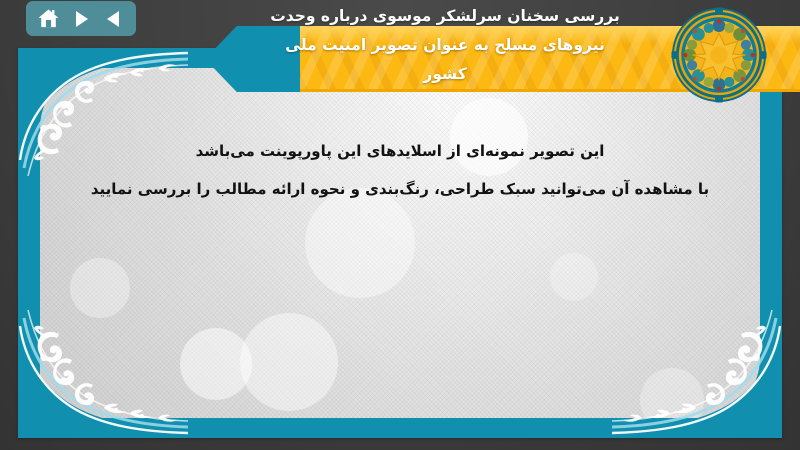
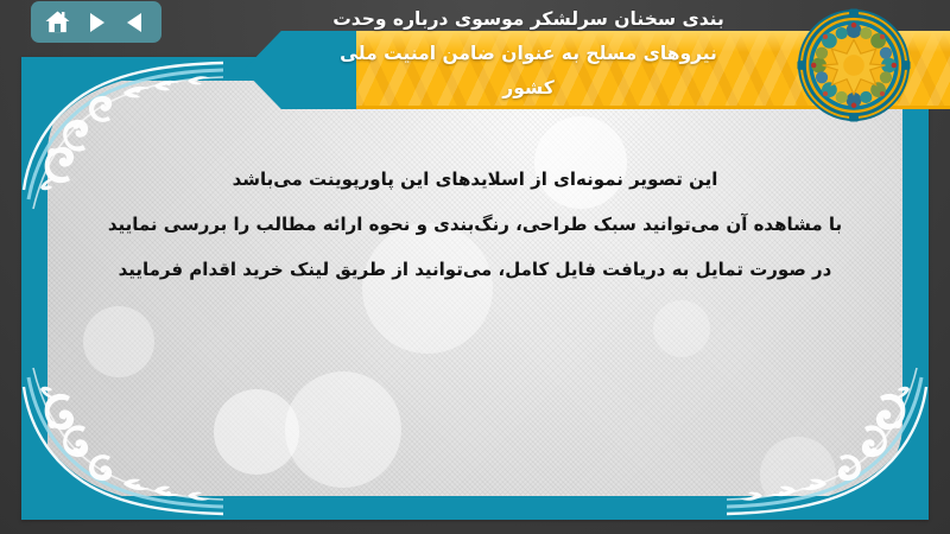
  این تصویر نمونه‌ای از اسلایدهای این پاورپوینت می‌باشد
  با مشاهده آن می‌توانید سبک طراحی، رنگ‌بندی و نحوه ارائه مطالب را بررسی نمایید
+ در صورت تمایل به دریافت فایل کامل، می‌توانید از طریق لینک خرید اقدام فرمایید
- بررسی سخنان سرلشکر موسوی درباره وحدت
+ بندی سخنان سرلشکر موسوی درباره وحدت
- نیروهای مسلح به عنوان تصویر امنیت ملی
+ نیروهای مسلح به عنوان ضامن امنیت ملی
  کشور
